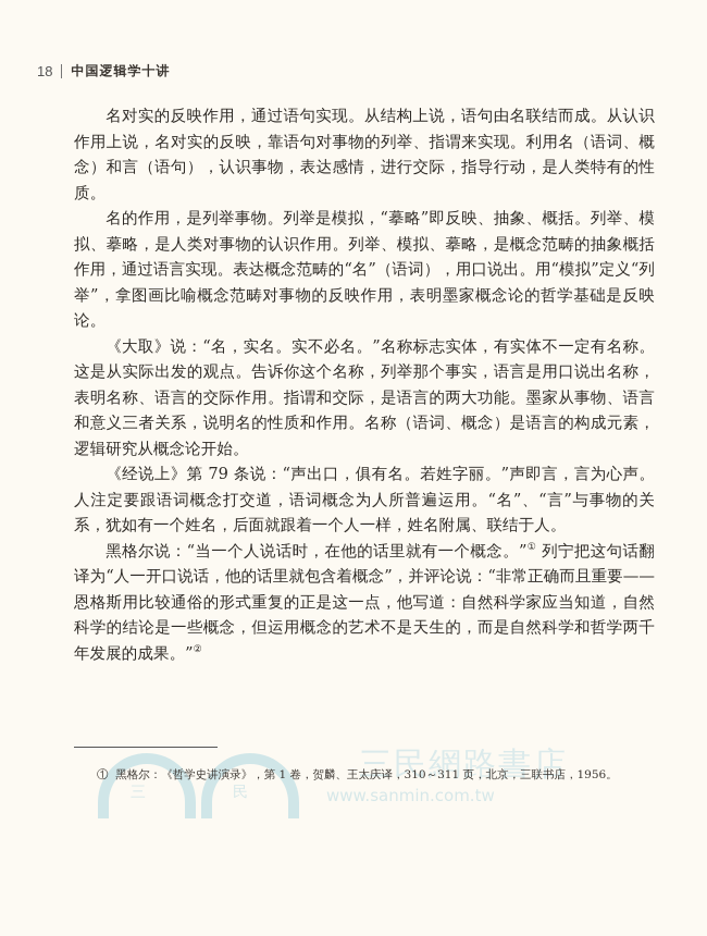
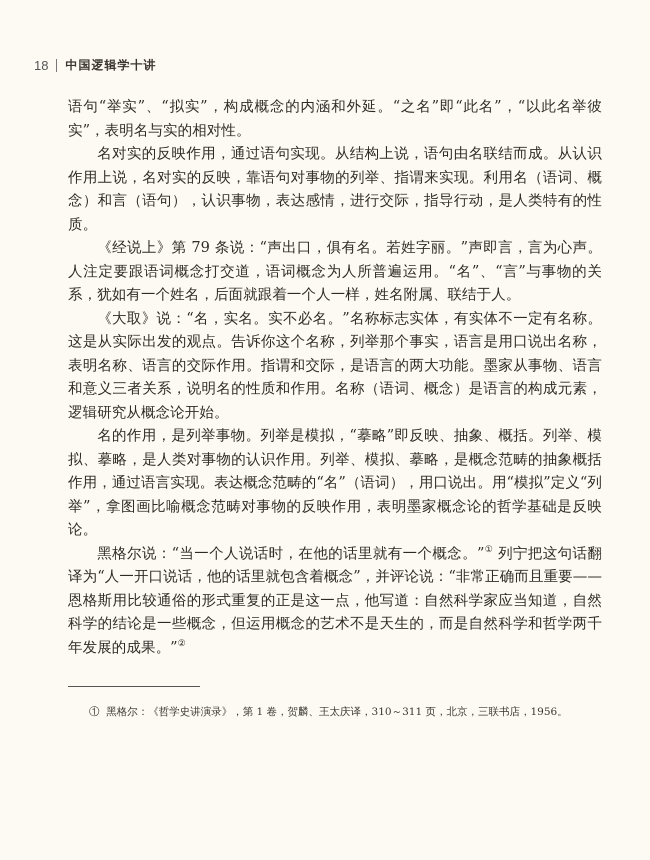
  18
  中国逻辑学十讲
+ 语句“举实”、“拟实”，构成概念的内涵和外延。“之名”即“此名”，“以此名举彼实”，表明名与实的相对性。
  名对实的反映作用，通过语句实现。从结构上说，语句由名联结而成。从认识作用上说，名对实的反映，靠语句对事物的列举、指谓来实现。利用名（语词、概念）和言（语句），认识事物，表达感情，进行交际，指导行动，是人类特有的性质。
- 名的作用，是列举事物。列举是模拟，“摹略”即反映、抽象、概括。列举、模拟、摹略，是人类对事物的认识作用。列举、模拟、摹略，是概念范畴的抽象概括作用，通过语言实现。表达概念范畴的“名”（语词），用口说出。用“模拟”定义“列举”，拿图画比喻概念范畴对事物的反映作用，表明墨家概念论的哲学基础是反映论。
+ 《经说上》第 79 条说：“声出口，俱有名。若姓字丽。”声即言，言为心声。人注定要跟语词概念打交道，语词概念为人所普遍运用。“名”、“言”与事物的关系，犹如有一个姓名，后面就跟着一个人一样，姓名附属、联结于人。
  《大取》说：“名，实名。实不必名。”名称标志实体，有实体不一定有名称。这是从实际出发的观点。告诉你这个名称，列举那个事实，语言是用口说出名称，表明名称、语言的交际作用。指谓和交际，是语言的两大功能。墨家从事物、语言和意义三者关系，说明名的性质和作用。名称（语词、概念）是语言的构成元素，逻辑研究从概念论开始。
- 《经说上》第 79 条说：“声出口，俱有名。若姓字丽。”声即言，言为心声。人注定要跟语词概念打交道，语词概念为人所普遍运用。“名”、“言”与事物的关系，犹如有一个姓名，后面就跟着一个人一样，姓名附属、联结于人。
+ 名的作用，是列举事物。列举是模拟，“摹略”即反映、抽象、概括。列举、模拟、摹略，是人类对事物的认识作用。列举、模拟、摹略，是概念范畴的抽象概括作用，通过语言实现。表达概念范畴的“名”（语词），用口说出。用“模拟”定义“列举”，拿图画比喻概念范畴对事物的反映作用，表明墨家概念论的哲学基础是反映论。
  黑格尔说：“当一个人说话时，在他的话里就有一个概念。”① 列宁把这句话翻译为“人一开口说话，他的话里就包含着概念”，并评论说：“非常正确而且重要——恩格斯用比较通俗的形式重复的正是这一点，他写道：自然科学家应当知道，自然科学的结论是一些概念，但运用概念的艺术不是天生的，而是自然科学和哲学两千年发展的成果。”②
- 三
- 民
- 三民網路書店
- www.sanmin.com.tw
  ① 黑格尔：《哲学史讲演录》，第 1 卷，贺麟、王太庆译，310～311 页，北京，三联书店，1956。
